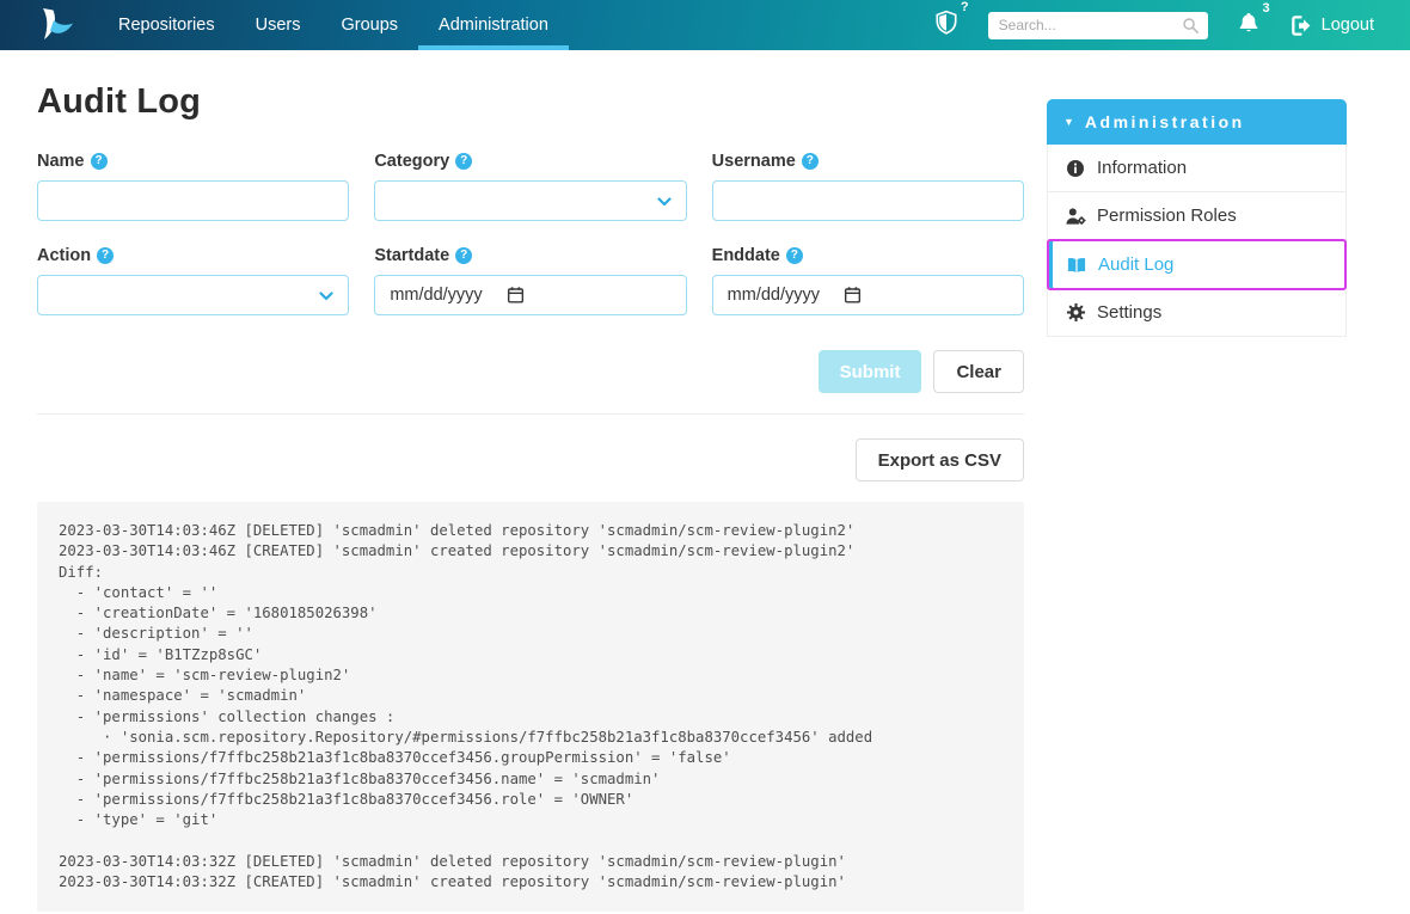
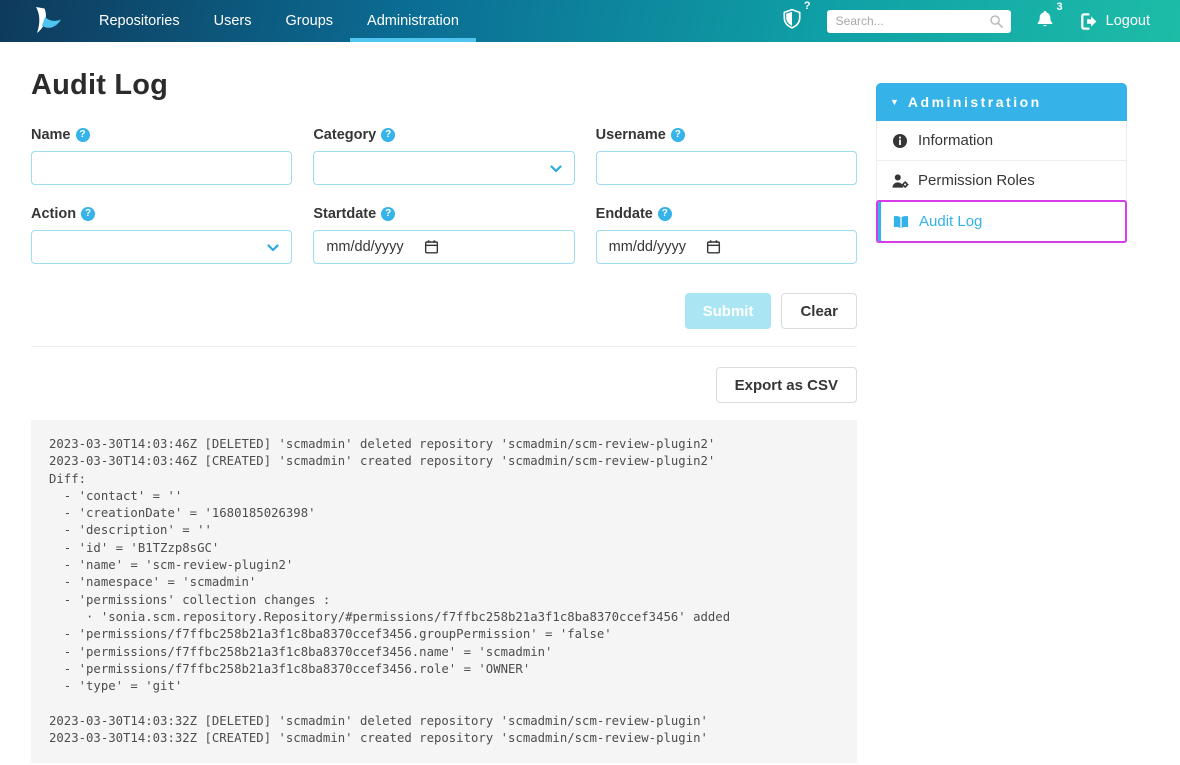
  Repositories
  Users
  Groups
  Administration
  ?
  Search...
  3
  Logout
  Audit Log
  Name
  ?
  Category
  ?
  Username
  ?
  Action
  ?
  Startdate
  ?
  mm/dd/yyyy
  Enddate
  ?
  mm/dd/yyyy
  Submit
  Clear
  Export as CSV
  2023-03-30T14:03:46Z [DELETED] 'scmadmin' deleted repository 'scmadmin/scm-review-plugin2'
  2023-03-30T14:03:46Z [CREATED] 'scmadmin' created repository 'scmadmin/scm-review-plugin2'
  Diff:
  - 'contact' = ''
  - 'creationDate' = '1680185026398'
  - 'description' = ''
  - 'id' = 'B1TZzp8sGC'
  - 'name' = 'scm-review-plugin2'
  - 'namespace' = 'scmadmin'
  - 'permissions' collection changes :
  · 'sonia.scm.repository.Repository/#permissions/f7ffbc258b21a3f1c8ba8370ccef3456' added
  - 'permissions/f7ffbc258b21a3f1c8ba8370ccef3456.groupPermission' = 'false'
  - 'permissions/f7ffbc258b21a3f1c8ba8370ccef3456.name' = 'scmadmin'
  - 'permissions/f7ffbc258b21a3f1c8ba8370ccef3456.role' = 'OWNER'
  - 'type' = 'git'
  2023-03-30T14:03:32Z [DELETED] 'scmadmin' deleted repository 'scmadmin/scm-review-plugin'
  2023-03-30T14:03:32Z [CREATED] 'scmadmin' created repository 'scmadmin/scm-review-plugin'
  ▼
  Administration
  Information
  Permission Roles
  Audit Log
- Settings
